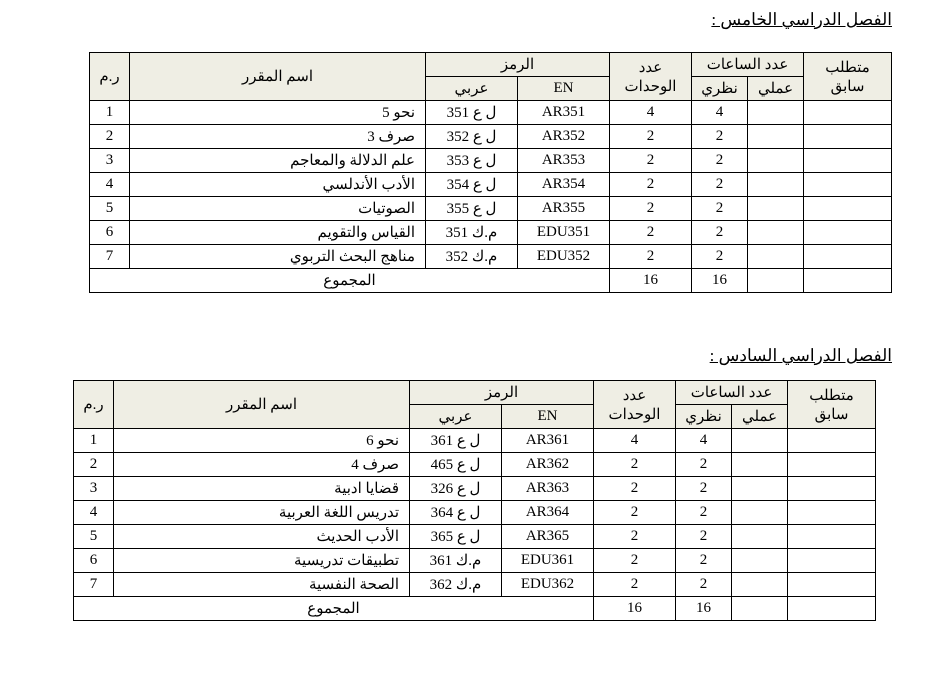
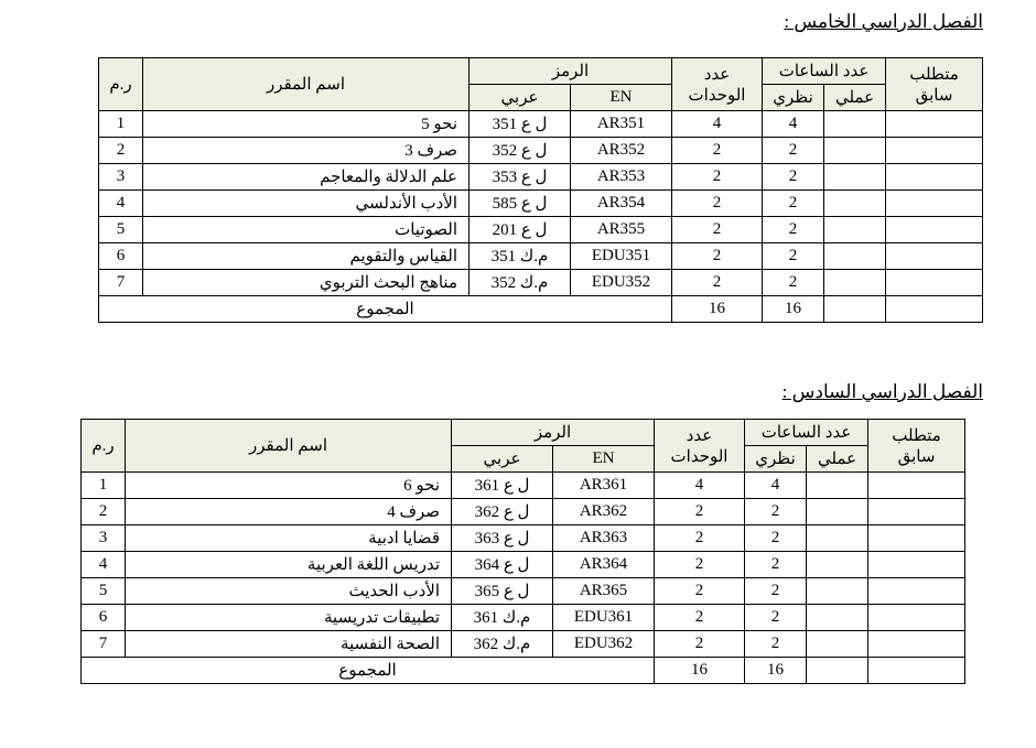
  الفصل الدراسي الخامس :
  متطلب سابق	عدد الساعات	عدد الوحدات	الرمز	اسم المقرر	ر.م
  عملي	نظري	EN	عربي
  		4	4	AR351	ل ع 351	نحو 5	1
  		2	2	AR352	ل ع 352	صرف 3	2
  		2	2	AR353	ل ع 353	علم الدلالة والمعاجم	3
- 		2	2	AR354	ل ع 354	الأدب الأندلسي	4
+ 		2	2	AR354	ل ع 585	الأدب الأندلسي	4
- 		2	2	AR355	ل ع 355	الصوتيات	5
+ 		2	2	AR355	ل ع 201	الصوتيات	5
  		2	2	EDU351	م.ك 351	القياس والتقويم	6
  		2	2	EDU352	م.ك 352	مناهج البحث التربوي	7
  		16	16	المجموع
  الفصل الدراسي السادس :
  متطلب سابق	عدد الساعات	عدد الوحدات	الرمز	اسم المقرر	ر.م
  عملي	نظري	EN	عربي
  		4	4	AR361	ل ع 361	نحو 6	1
- 		2	2	AR362	ل ع 465	صرف 4	2
+ 		2	2	AR362	ل ع 362	صرف 4	2
- 		2	2	AR363	ل ع 326	قضايا ادبية	3
+ 		2	2	AR363	ل ع 363	قضايا ادبية	3
  		2	2	AR364	ل ع 364	تدريس اللغة العربية	4
  		2	2	AR365	ل ع 365	الأدب الحديث	5
  		2	2	EDU361	م.ك 361	تطبيقات تدريسية	6
  		2	2	EDU362	م.ك 362	الصحة النفسية	7
  		16	16	المجموع
